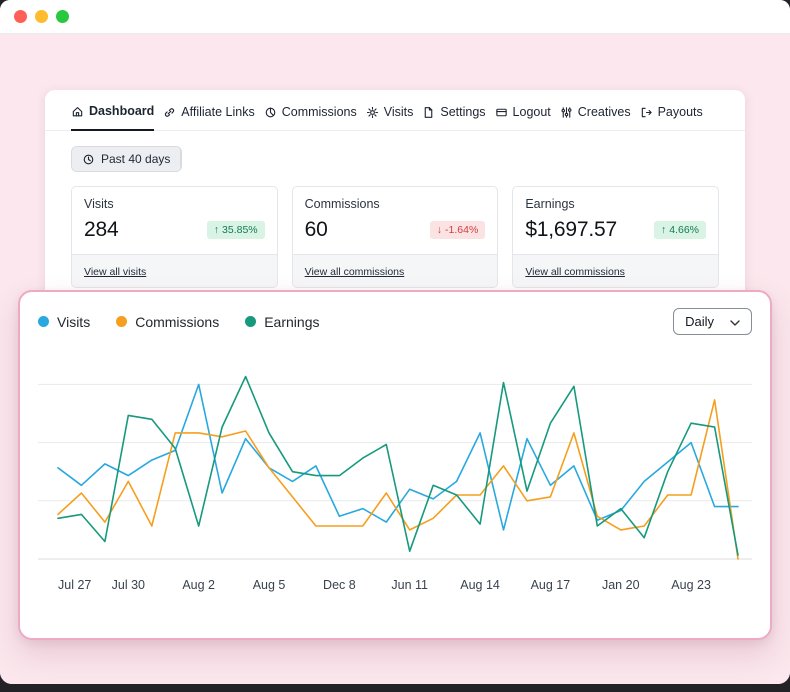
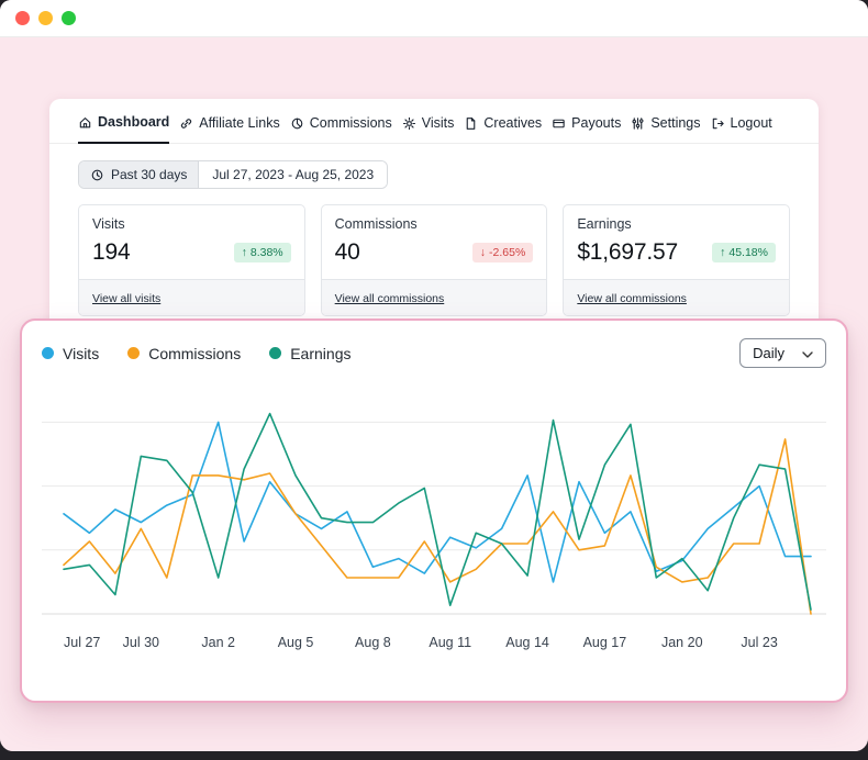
  Dashboard
  Affiliate Links
  Commissions
  Visits
- Settings
+ Creatives
- Logout
+ Payouts
- Creatives
+ Settings
- Payouts
+ Logout
- Past 40 days
+ Past 30 days
+ Jul 27, 2023 - Aug 25, 2023
  Visits
- 284
+ 194
  ↑
- 35.85%
+ 8.38%
  View all visits
  Commissions
- 60
+ 40
  ↓
- -1.64%
+ -2.65%
  View all commissions
  Earnings
  $1,697.57
  ↑
- 4.66%
+ 45.18%
  View all commissions
  Visits
  Commissions
  Earnings
  Daily
  Jul 27
  Jul 30
- Aug 2
+ Jan 2
  Aug 5
- Dec 8
+ Aug 8
- Jun 11
+ Aug 11
  Aug 14
  Aug 17
  Jan 20
- Aug 23
+ Jul 23
